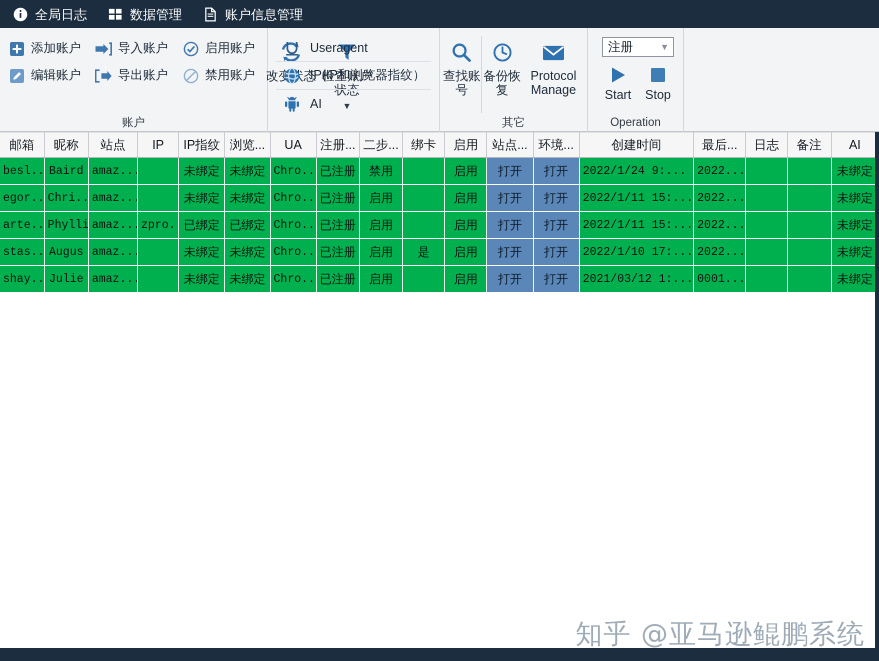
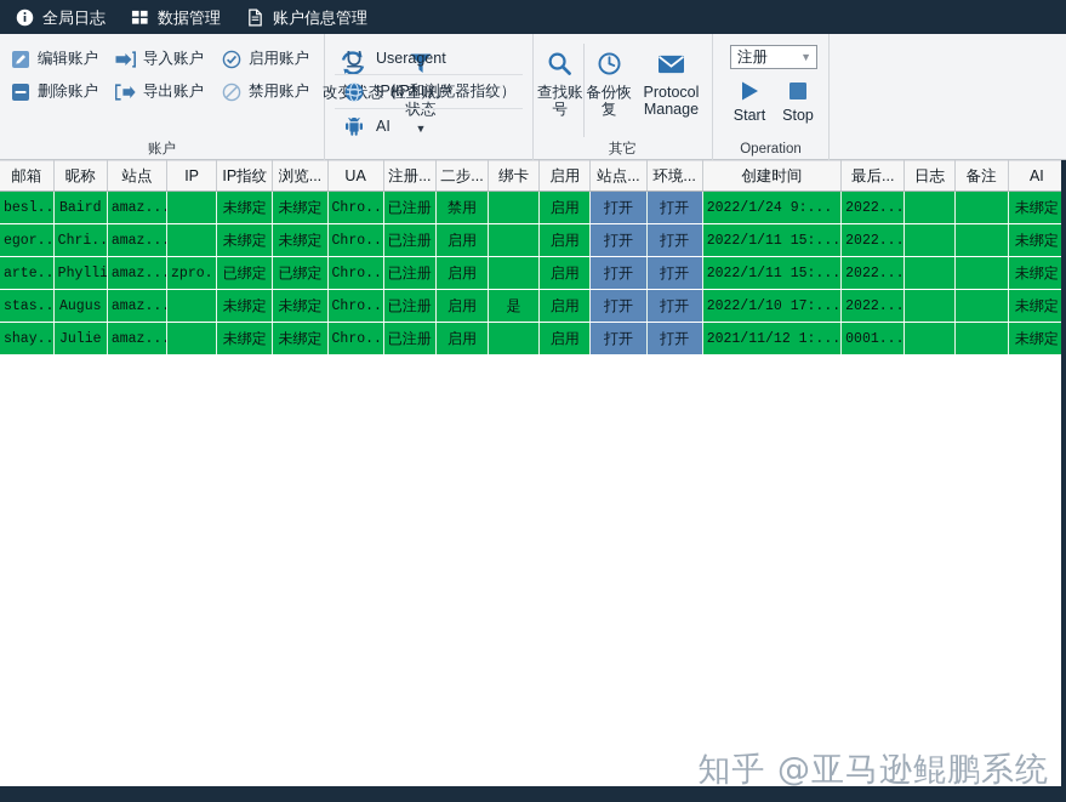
  全局日志
  数据管理
  账户信息管理
- 添加账户
  编辑账户
+ 删除账户
  导入账户
  导出账户
  启用账户
  禁用账户
  检查账户状态
  ▼
  账户
  Useragent
  IP(IP和浏览器指纹）
  AI
  查找账号
  备份恢复
  Protocol Manage
  其它
  注册
  ▼
  Start
  Stop
  Operation
  邮箱	昵称	站点	IP	IP指纹	浏览...	UA	注册...	二步...	绑卡	启用	站点...	环境...	创建时间	最后...	日志	备注	AI
  besl..	Baird	amaz...		未绑定	未绑定	Chro..	已注册	禁用		启用	打开	打开	2022/1/24 9:...	2022...			未绑定
  egor..	Chri..	amaz...		未绑定	未绑定	Chro..	已注册	启用		启用	打开	打开	2022/1/11 15:...	2022...			未绑定
  arte..	Phylli	amaz...	zpro.	已绑定	已绑定	Chro..	已注册	启用		启用	打开	打开	2022/1/11 15:...	2022...			未绑定
  stas..	Augus	amaz...		未绑定	未绑定	Chro..	已注册	启用	是	启用	打开	打开	2022/1/10 17:...	2022...			未绑定
- shay..	Julie	amaz...		未绑定	未绑定	Chro..	已注册	启用		启用	打开	打开	2021/03/12 1:...	0001...			未绑定
+ shay..	Julie	amaz...		未绑定	未绑定	Chro..	已注册	启用		启用	打开	打开	2021/11/12 1:...	0001...			未绑定
  知乎 @亚马逊鲲鹏系统
